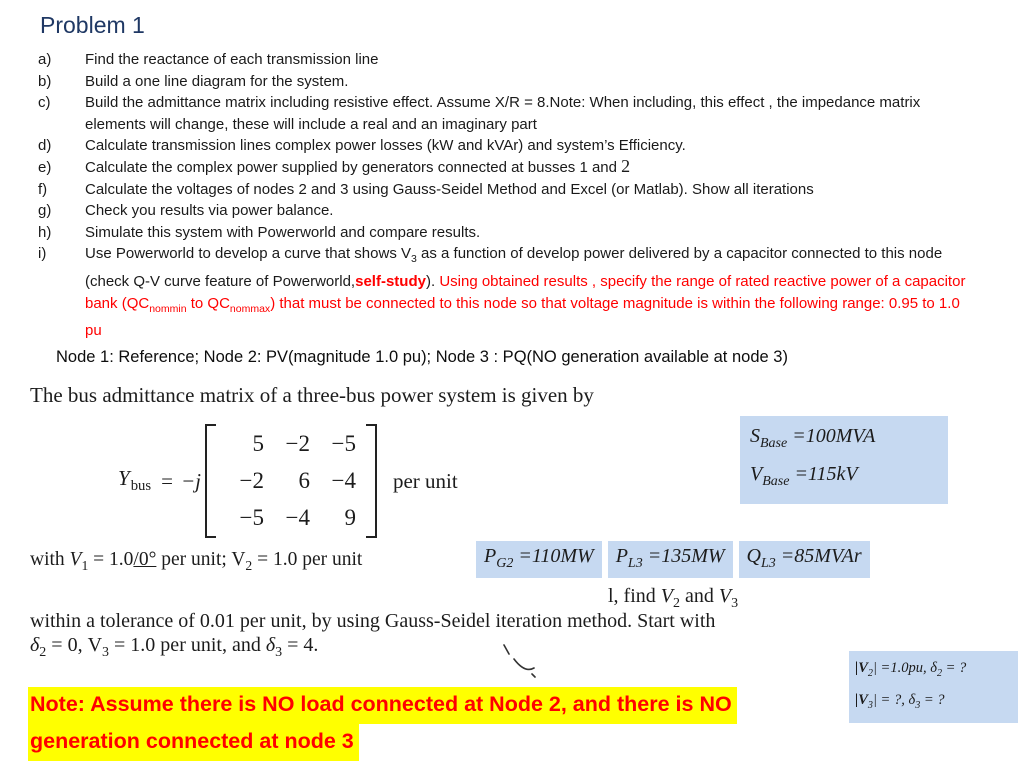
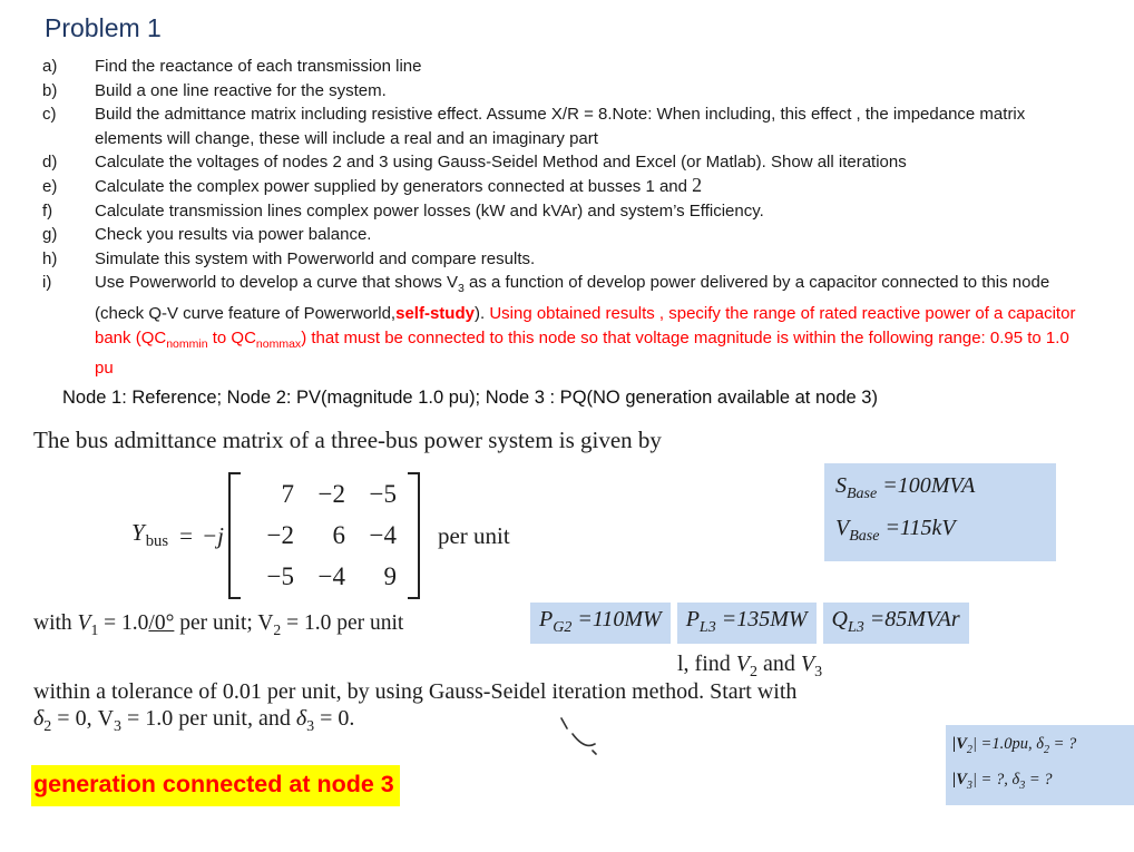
  Problem 1
  a)
  Find the reactance of each transmission line
  b)
- Build a one line diagram for the system.
+ Build a one line reactive for the system.
  c)
  Build the admittance matrix including resistive effect. Assume X/R = 8.Note: When including, this effect , the impedance matrix elements will change, these will include a real and an imaginary part
  d)
- Calculate transmission lines complex power losses (kW and kVAr) and system’s Efficiency.
+ Calculate the voltages of nodes 2 and 3 using Gauss-Seidel Method and Excel (or Matlab). Show all iterations
  e)
  Calculate the complex power supplied by generators connected at busses 1 and 2
  f)
- Calculate the voltages of nodes 2 and 3 using Gauss-Seidel Method and Excel (or Matlab). Show all iterations
+ Calculate transmission lines complex power losses (kW and kVAr) and system’s Efficiency.
  g)
  Check you results via power balance.
  h)
  Simulate this system with Powerworld and compare results.
  i)
  Use Powerworld to develop a curve that shows V3 as a function of develop power delivered by a capacitor connected to this node (check Q-V curve feature of Powerworld,self-study). Using obtained results , specify the range of rated reactive power of a capacitor bank (QCnommin to QCnommax) that must be connected to this node so that voltage magnitude is within the following range: 0.95 to 1.0 pu
  Node 1: Reference; Node 2: PV(magnitude 1.0 pu); Node 3 : PQ(NO generation available at node 3)
  The bus admittance matrix of a three-bus power system is given by
  Ybus
  =
  −j
- 5
+ 7
  −2
  −5
  −2
  6
  −4
  −5
  −4
  9
  per unit
  SBase =100MVA
  VBase =115kV
  with V1 = 1.0/0° per unit; V2 = 1.0 per unit
  PG2 =110MW
  PL3 =135MW
  QL3 =85MVAr
  l, find V2 and V3
  within a tolerance of 0.01 per unit, by using Gauss-Seidel iteration method. Start with
- δ2 = 0, V3 = 1.0 per unit, and δ3 = 4.
+ δ2 = 0, V3 = 1.0 per unit, and δ3 = 0.
  |V2| =1.0pu, δ2 = ?
  |V3| = ?, δ3 = ?
- Note: Assume there is NO load connected at Node 2, and there is NO
  generation connected at node 3
